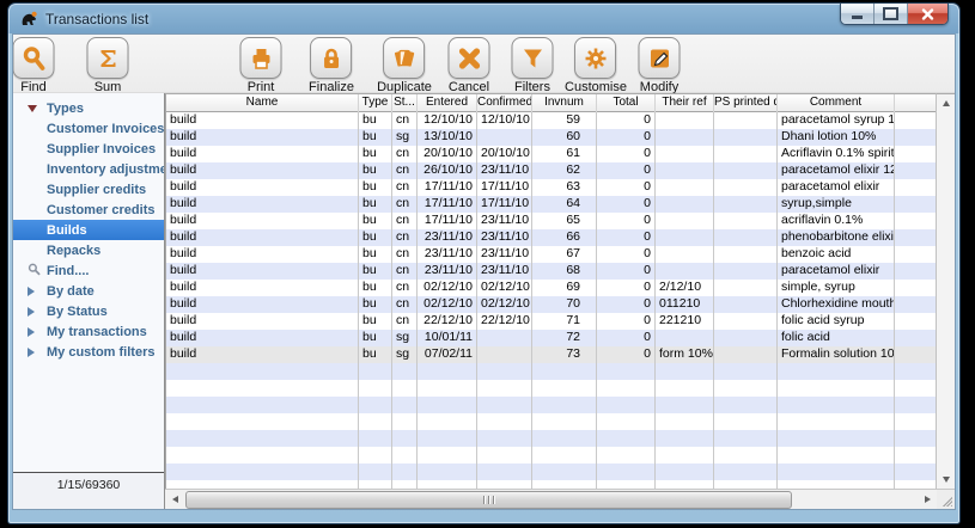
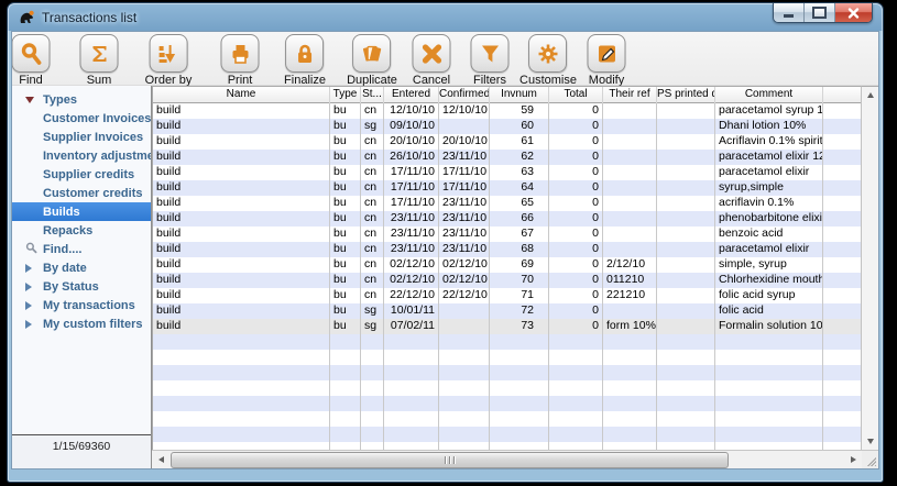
  Transactions list
  Find
  Sum
+ Order by
  Print
  Finalize
  Duplicate
  Cancel
  Filters
  Customise
  Modify
  Types
  Customer Invoices
  Supplier Invoices
  Inventory adjustme
  Supplier credits
  Customer credits
  Builds
  Repacks
  Find....
  By date
  By Status
  My transactions
  My custom filters
  1/15/69360
  Name
  Type
  St...
  Entered
  Confirmed
  Invnum
  Total
  Their ref
  PS printed d
  Comment
  build
  bu
  cn
  12/10/10
  12/10/10
  59
  0
  paracetamol syrup 1
  build
  bu
  sg
- 13/10/10
+ 09/10/10
  60
  0
  Dhani lotion 10%
  build
  bu
  cn
  20/10/10
  20/10/10
  61
  0
  Acriflavin 0.1% spirit
  build
  bu
  cn
  26/10/10
  23/11/10
  62
  0
  paracetamol elixir 12
  build
  bu
  cn
  17/11/10
  17/11/10
  63
  0
  paracetamol elixir
  build
  bu
  cn
  17/11/10
  17/11/10
  64
  0
  syrup,simple
  build
  bu
  cn
  17/11/10
  23/11/10
  65
  0
  acriflavin 0.1%
  build
  bu
  cn
  23/11/10
  23/11/10
  66
  0
  phenobarbitone elixi
  build
  bu
  cn
  23/11/10
  23/11/10
  67
  0
  benzoic acid
  build
  bu
  cn
  23/11/10
  23/11/10
  68
  0
  paracetamol elixir
  build
  bu
  cn
  02/12/10
  02/12/10
  69
  0
  2/12/10
  simple, syrup
  build
  bu
  cn
  02/12/10
  02/12/10
  70
  0
  011210
  Chlorhexidine mouth
  build
  bu
  cn
  22/12/10
  22/12/10
  71
  0
  221210
  folic acid syrup
  build
  bu
  sg
  10/01/11
  72
  0
  folic acid
  build
  bu
  sg
  07/02/11
  73
  0
  form 10%
  Formalin solution 10
